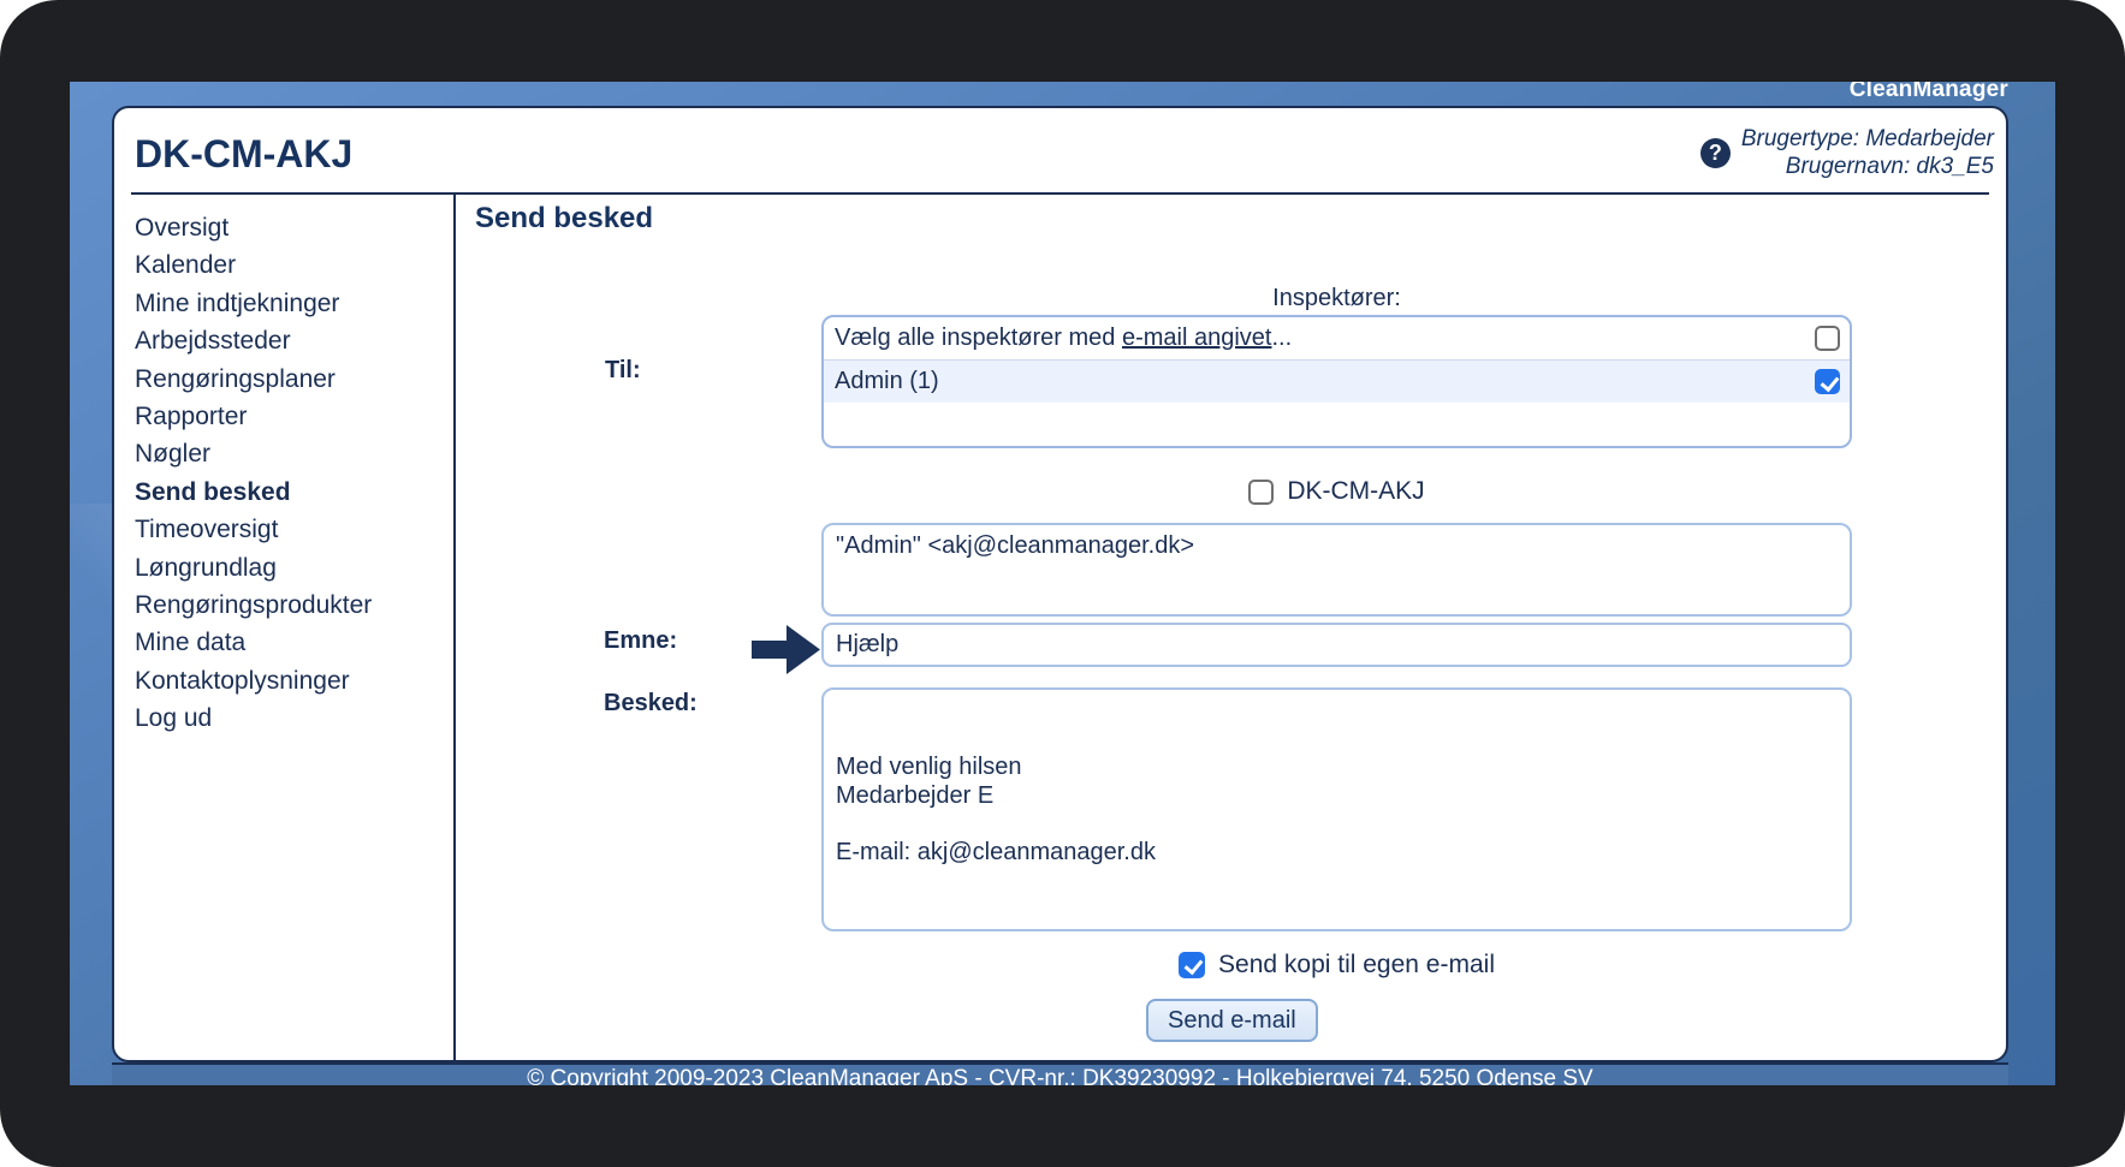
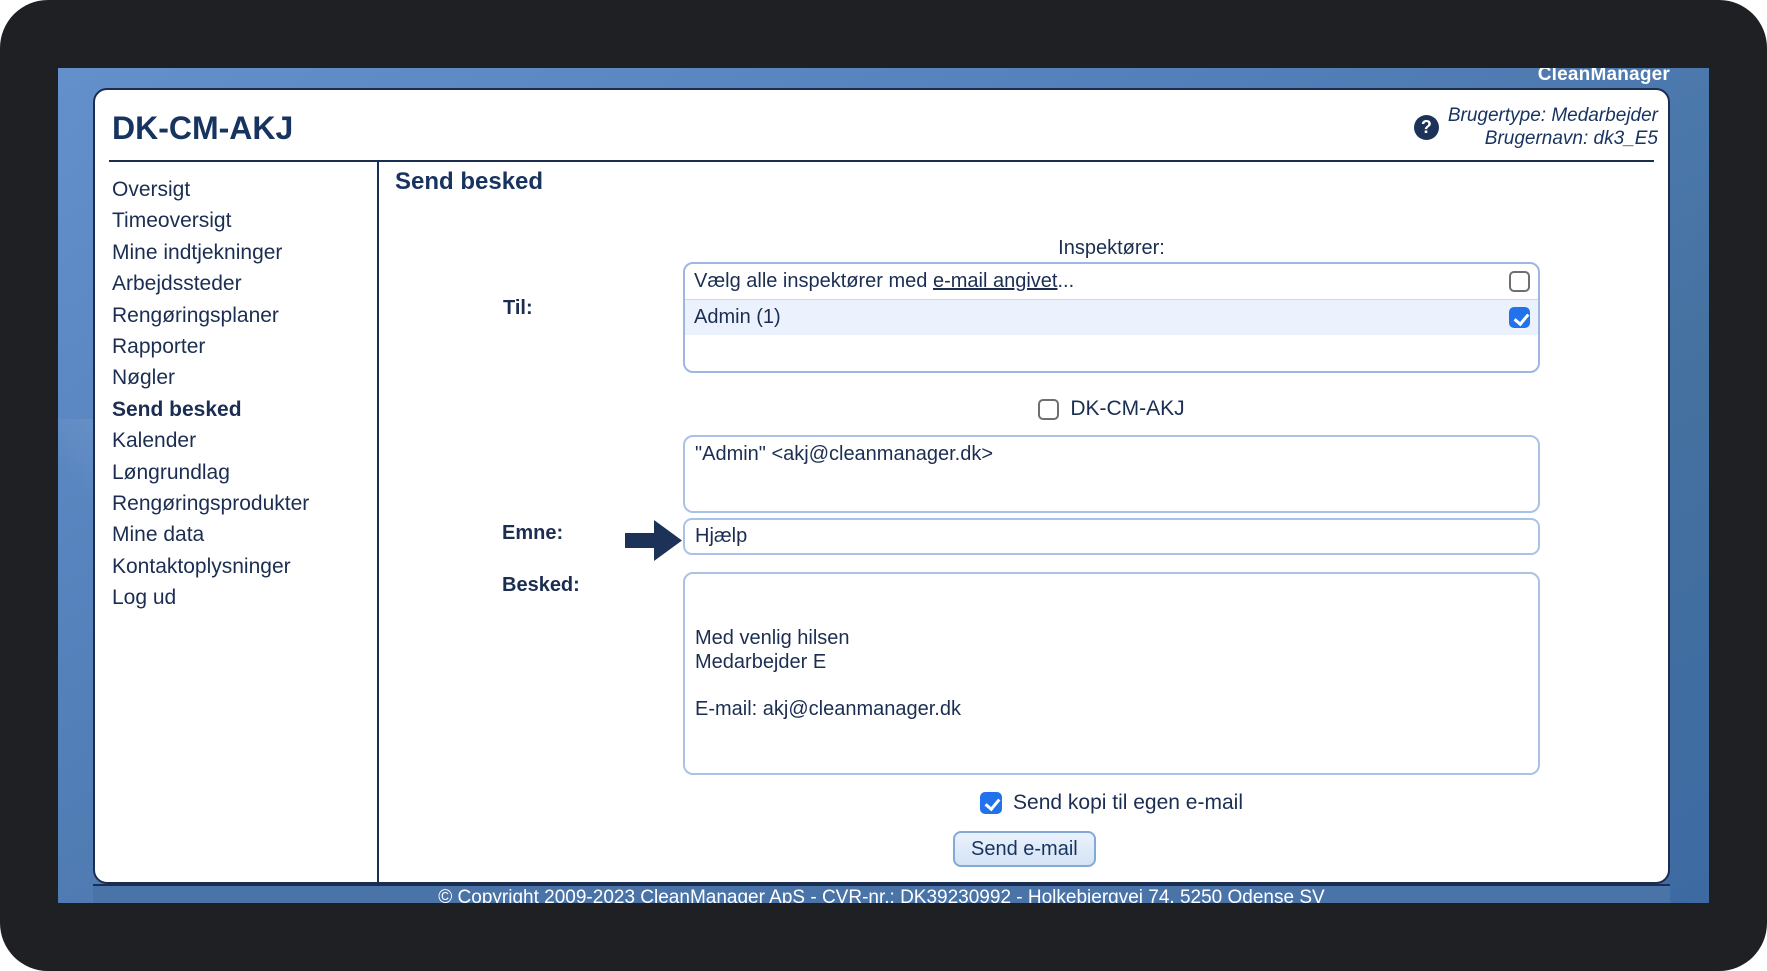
  CleanManager
  DK-CM-AKJ
  ?
  Brugertype: Medarbejder
  Brugernavn: dk3_E5
  Oversigt
- Kalender
+ Timeoversigt
  Mine indtjekninger
  Arbejdssteder
  Rengøringsplaner
  Rapporter
  Nøgler
  Send besked
- Timeoversigt
+ Kalender
  Løngrundlag
  Rengøringsprodukter
  Mine data
  Kontaktoplysninger
  Log ud
  Send besked
  Inspektører:
  Til:
  Vælg alle inspektører med e-mail angivet...
  Admin (1)
  DK-CM-AKJ
  "Admin" <akj@cleanmanager.dk>
  Emne:
  Hjælp
  Besked:
  Med venlig hilsen
  Medarbejder E
  E-mail: akj@cleanmanager.dk
  Send kopi til egen e-mail
  Send e-mail
  © Copyright 2009-2023 CleanManager ApS - CVR-nr.: DK39230992 - Holkebjergvej 74, 5250 Odense SV
